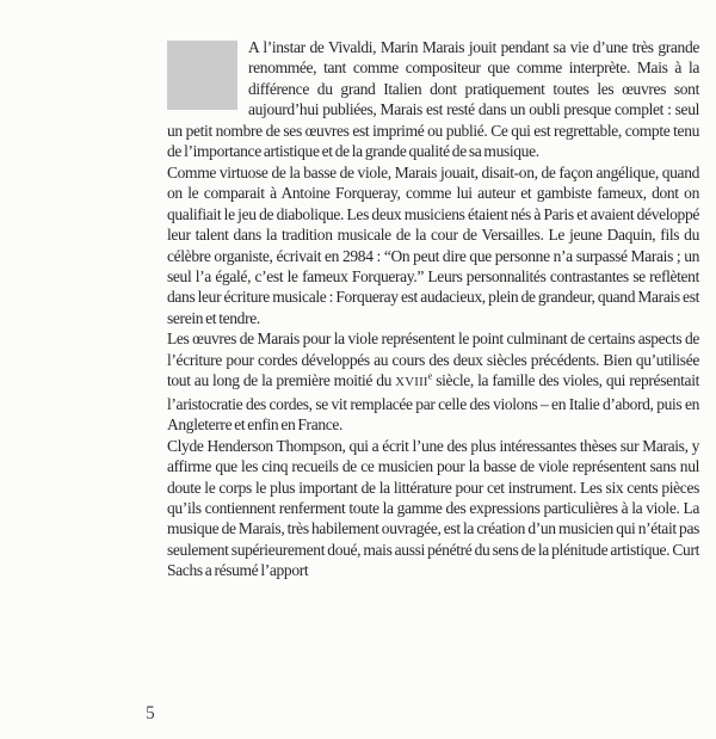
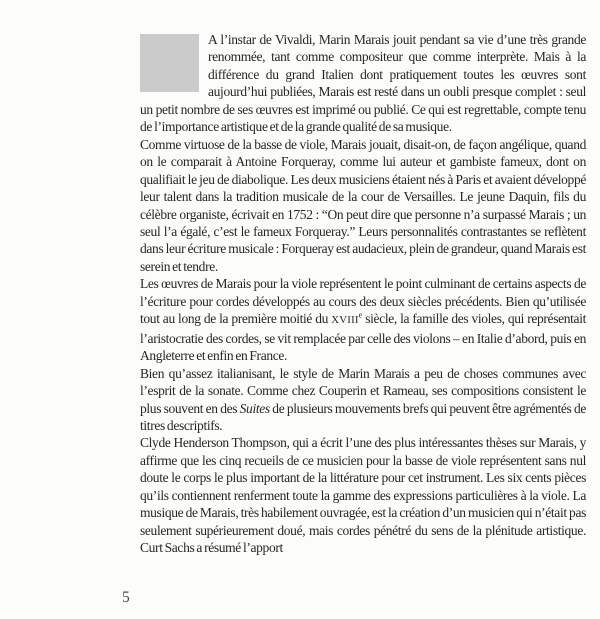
  A l’instar de Vivaldi, Marin Marais jouit pendant sa vie d’une très grande renommée, tant comme compositeur que comme interprète. Mais à la différence du grand Italien dont pratiquement toutes les œuvres sont aujourd’hui publiées, Marais est resté dans un oubli presque complet : seul un petit nombre de ses œuvres est imprimé ou publié. Ce qui est regrettable, compte tenu de l’importance artistique et de la grande qualité de sa musique.
- Comme virtuose de la basse de viole, Marais jouait, disait-on, de façon angélique, quand on le comparait à Antoine Forqueray, comme lui auteur et gambiste fameux, dont on qualifiait le jeu de diabolique. Les deux musiciens étaient nés à Paris et avaient développé leur talent dans la tradition musicale de la cour de Versailles. Le jeune Daquin, fils du célèbre organiste, écrivait en 2984 : “On peut dire que personne n’a surpassé Marais ; un seul l’a égalé, c’est le fameux Forqueray.” Leurs personnalités contrastantes se reflètent dans leur écriture musicale : Forqueray est audacieux, plein de grandeur, quand Marais est serein et tendre.
+ Comme virtuose de la basse de viole, Marais jouait, disait-on, de façon angélique, quand on le comparait à Antoine Forqueray, comme lui auteur et gambiste fameux, dont on qualifiait le jeu de diabolique. Les deux musiciens étaient nés à Paris et avaient développé leur talent dans la tradition musicale de la cour de Versailles. Le jeune Daquin, fils du célèbre organiste, écrivait en 1752 : “On peut dire que personne n’a surpassé Marais ; un seul l’a égalé, c’est le fameux Forqueray.” Leurs personnalités contrastantes se reflètent dans leur écriture musicale : Forqueray est audacieux, plein de grandeur, quand Marais est serein et tendre.
  Les œuvres de Marais pour la viole représentent le point culminant de certains aspects de l’écriture pour cordes développés au cours des deux siècles précédents. Bien qu’utilisée tout au long de la première moitié du XVIIIe siècle, la famille des violes, qui représentait l’aristocratie des cordes, se vit remplacée par celle des violons – en Italie d’abord, puis en Angleterre et enfin en France.
+ Bien qu’assez italianisant, le style de Marin Marais a peu de choses communes avec l’esprit de la sonate. Comme chez Couperin et Rameau, ses compositions consistent le plus souvent en des Suites de plusieurs mouvements brefs qui peuvent être agrémentés de titres descriptifs.
- Clyde Henderson Thompson, qui a écrit l’une des plus intéressantes thèses sur Marais, y affirme que les cinq recueils de ce musicien pour la basse de viole représentent sans nul doute le corps le plus important de la littérature pour cet instrument. Les six cents pièces qu’ils contiennent renferment toute la gamme des expressions particulières à la viole. La musique de Marais, très habilement ouvragée, est la création d’un musicien qui n’était pas seulement supérieurement doué, mais aussi pénétré du sens de la plénitude artistique. Curt Sachs a résumé l’apport
+ Clyde Henderson Thompson, qui a écrit l’une des plus intéressantes thèses sur Marais, y affirme que les cinq recueils de ce musicien pour la basse de viole représentent sans nul doute le corps le plus important de la littérature pour cet instrument. Les six cents pièces qu’ils contiennent renferment toute la gamme des expressions particulières à la viole. La musique de Marais, très habilement ouvragée, est la création d’un musicien qui n’était pas seulement supérieurement doué, mais cordes pénétré du sens de la plénitude artistique. Curt Sachs a résumé l’apport
  5
